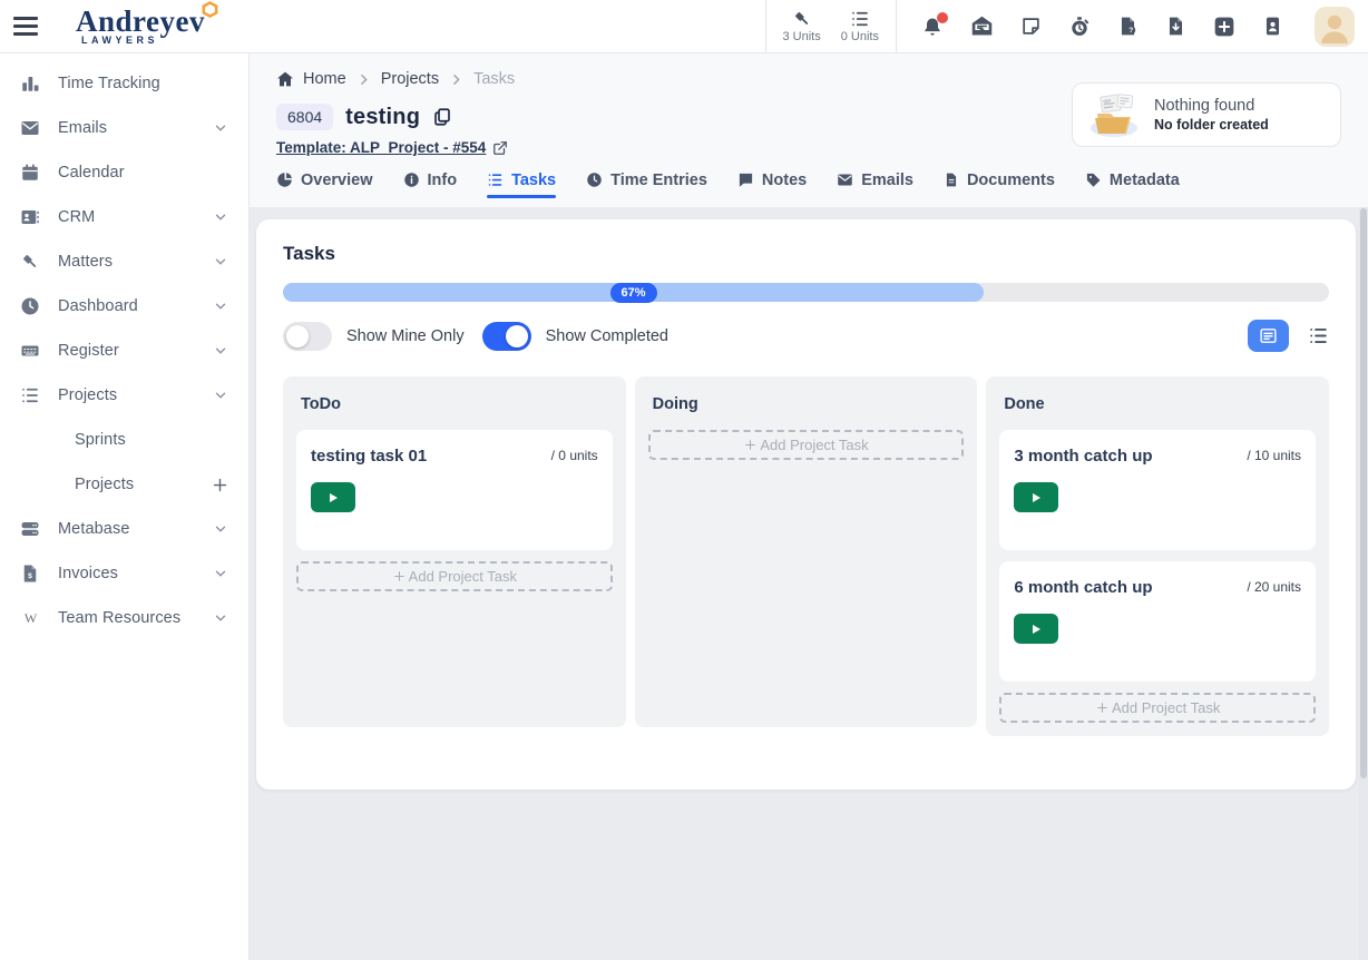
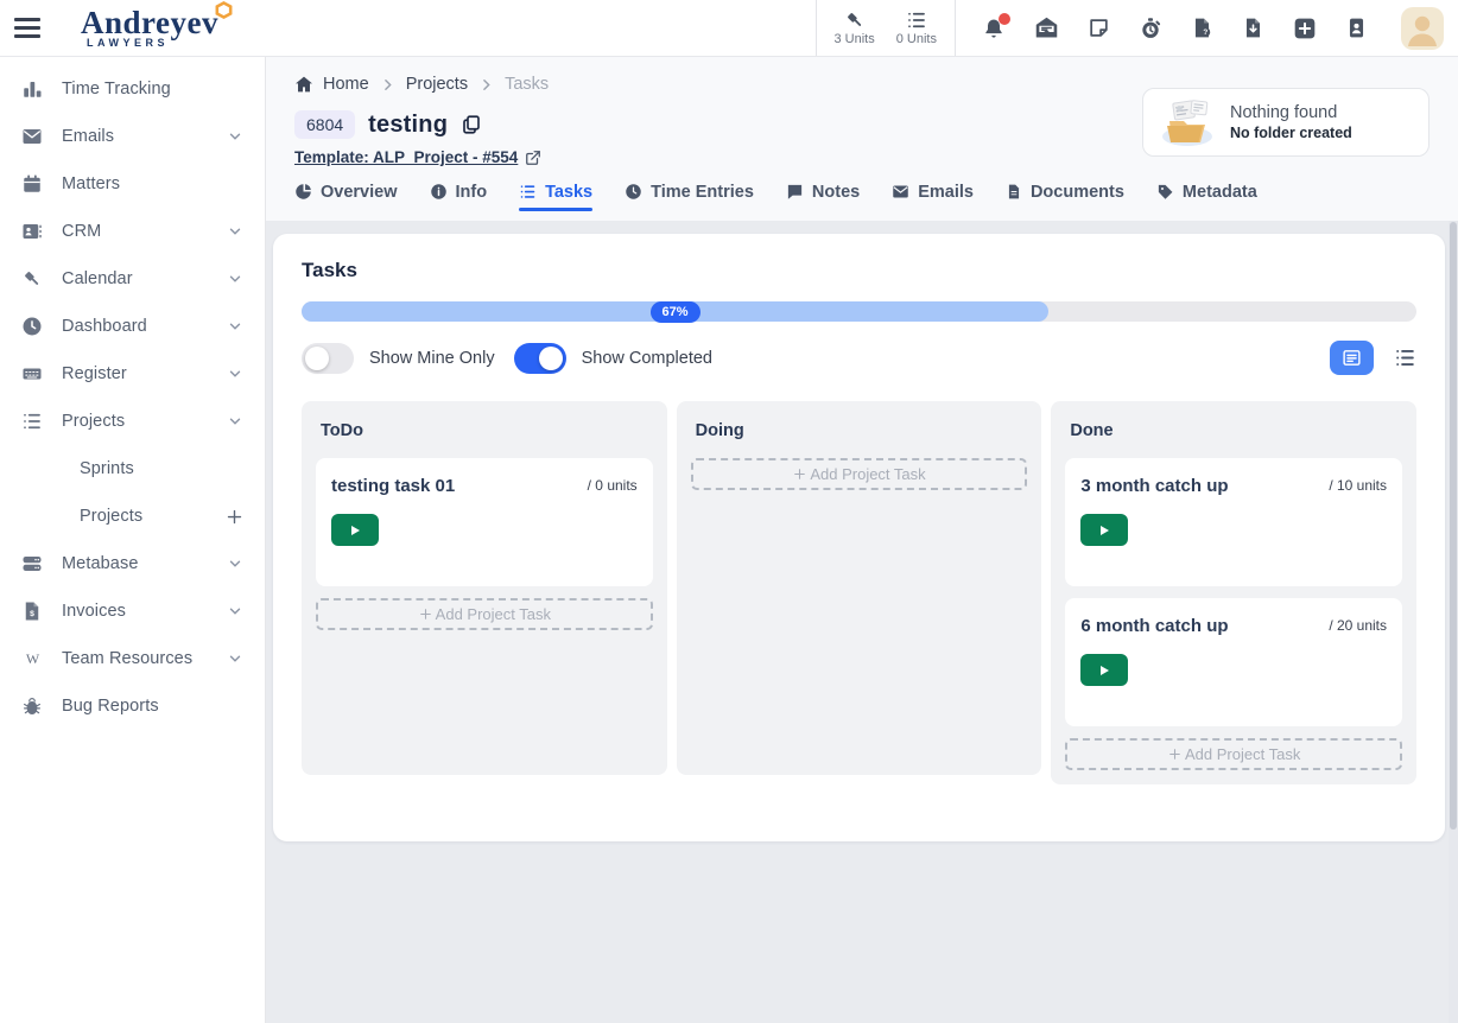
  Andreyev
  LAWYERS
  3 Units
  0 Units
  Time Tracking
  Emails
- Calendar
+ Matters
  CRM
- Matters
+ Calendar
  Dashboard
  Register
  Projects
  Sprints
  Projects
  Metabase
  Invoices
  W
  Team Resources
+ Bug Reports
  Home
  Projects
  Tasks
  6804
  testing
  Template: ALP_Project - #554
  Nothing found
  No folder created
  Overview
  Info
  Tasks
  Time Entries
  Notes
  Emails
  Documents
  Metadata
  Tasks
  67%
  Show Mine Only
  Show Completed
  ToDo
  testing task 01
  / 0 units
  Add Project Task
  Doing
  Add Project Task
  Done
  3 month catch up
  / 10 units
  6 month catch up
  / 20 units
  Add Project Task
